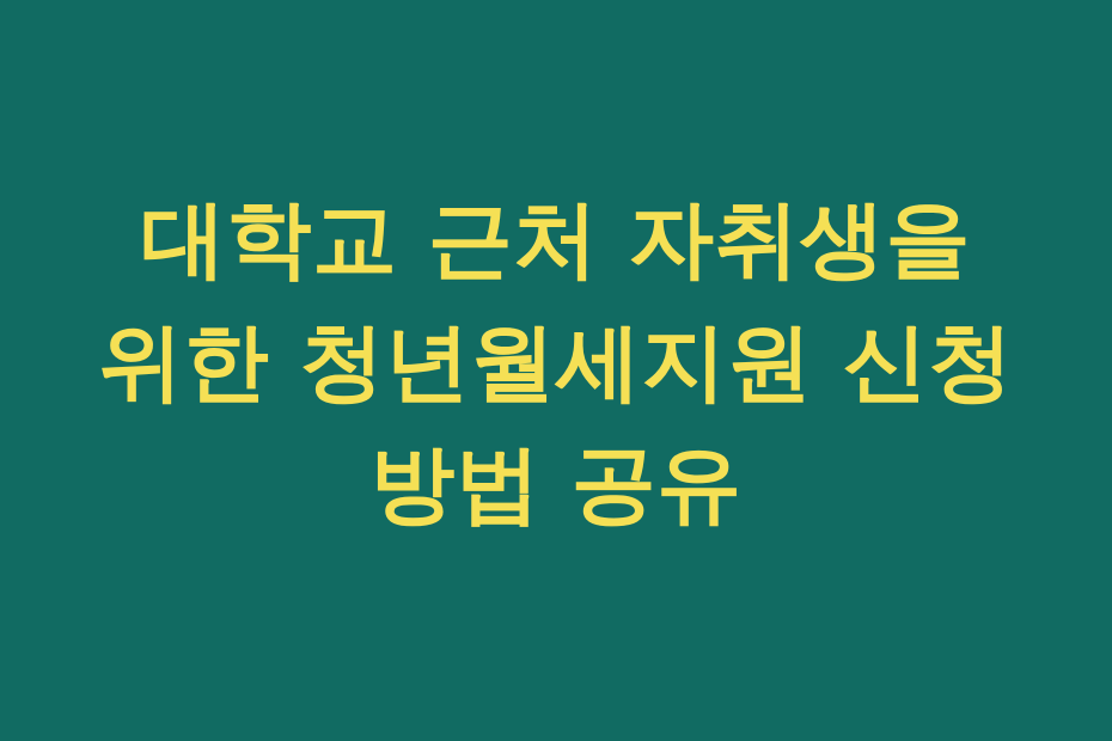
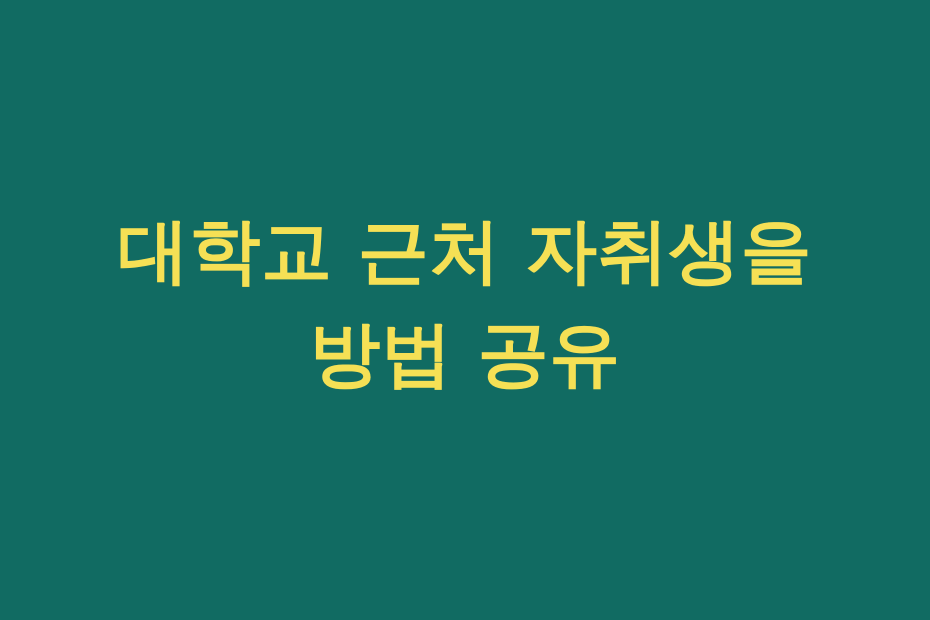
  대학교 근처 자취생을
- 위한 청년월세지원 신청
  방법 공유
